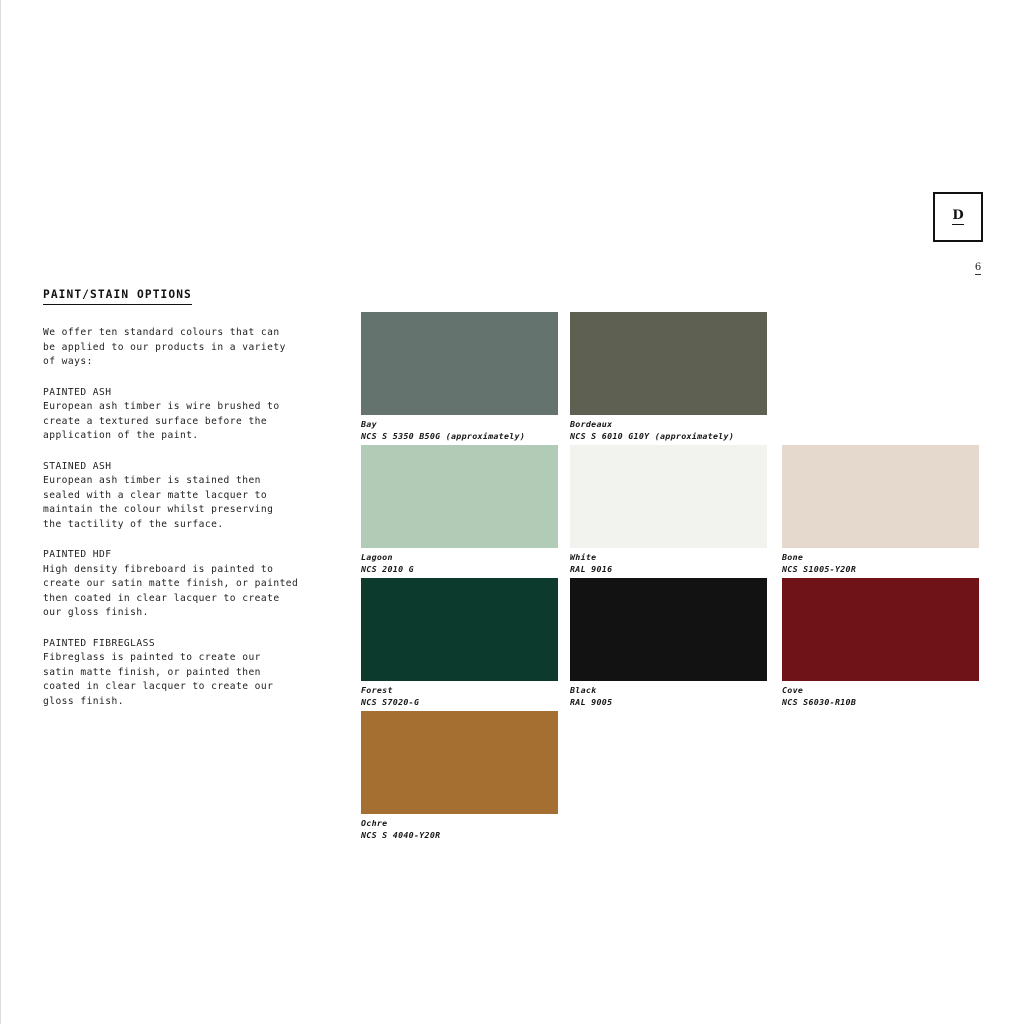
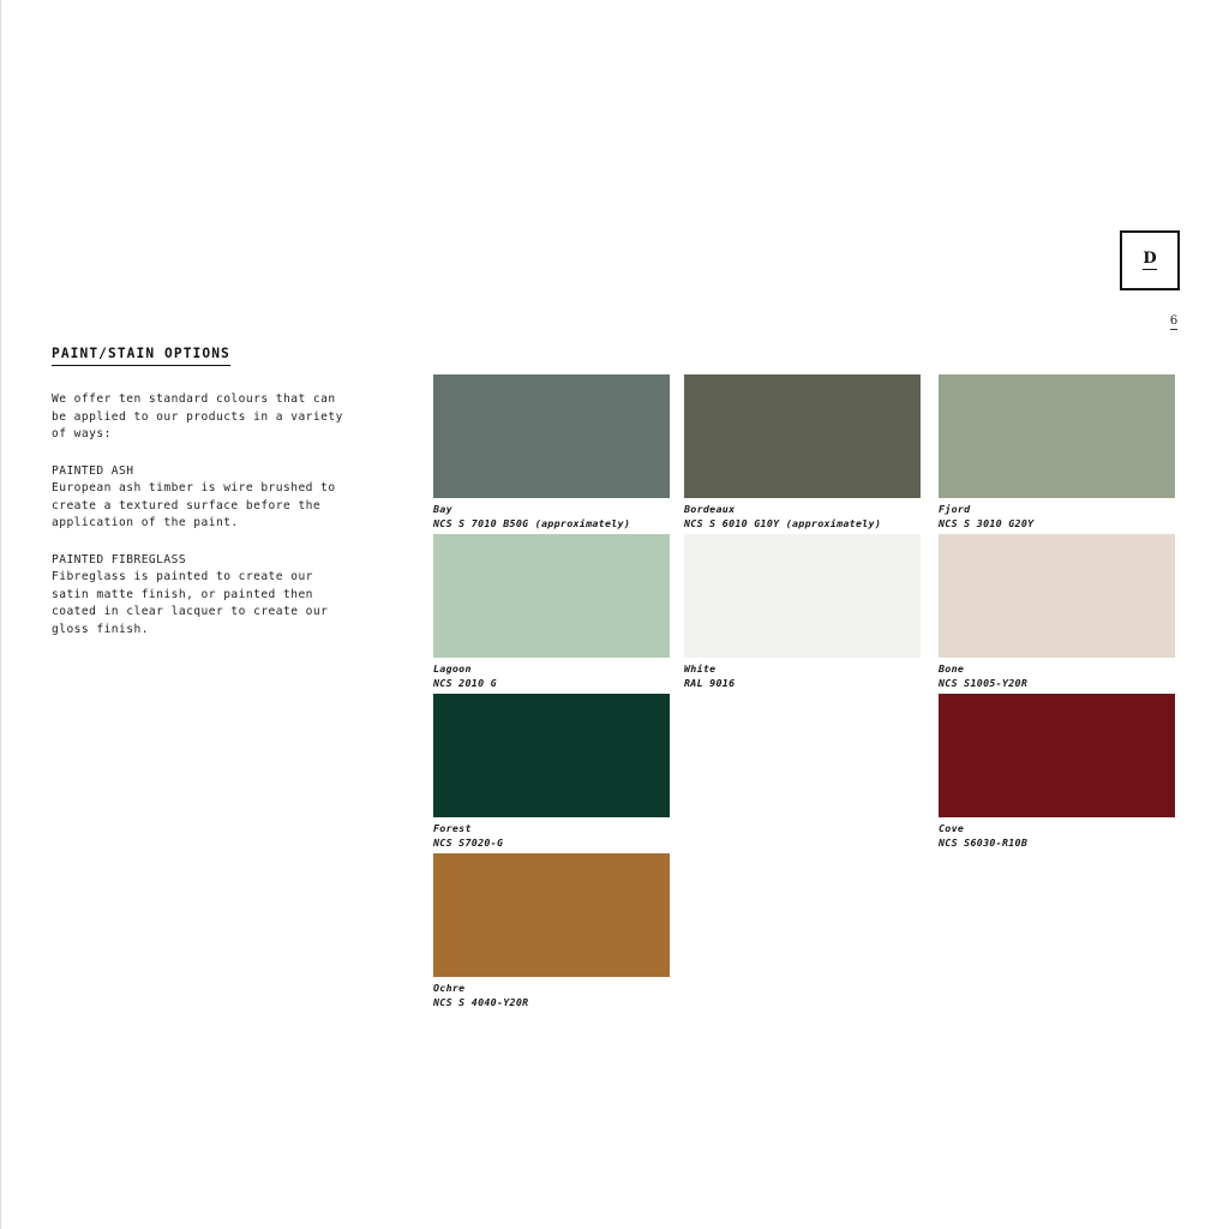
  D
  6
  PAINT/STAIN OPTIONS
  We offer ten standard colours that can
  be applied to our products in a variety
  of ways:
  PAINTED ASH
  European ash timber is wire brushed to
  create a textured surface before the
  application of the paint.
- STAINED ASH
- European ash timber is stained then
- sealed with a clear matte lacquer to
- maintain the colour whilst preserving
- the tactility of the surface.
- PAINTED HDF
- High density fibreboard is painted to
- create our satin matte finish, or painted
- then coated in clear lacquer to create
- our gloss finish.
  PAINTED FIBREGLASS
  Fibreglass is painted to create our
  satin matte finish, or painted then
  coated in clear lacquer to create our
  gloss finish.
  Bay
- NCS S 5350 B50G (approximately)
+ NCS S 7010 B50G (approximately)
  Bordeaux
  NCS S 6010 G10Y (approximately)
+ Fjord
+ NCS S 3010 G20Y
  Lagoon
  NCS 2010 G
  White
  RAL 9016
  Bone
  NCS S1005-Y20R
  Forest
  NCS S7020-G
- Black
- RAL 9005
  Cove
  NCS S6030-R10B
  Ochre
  NCS S 4040-Y20R
